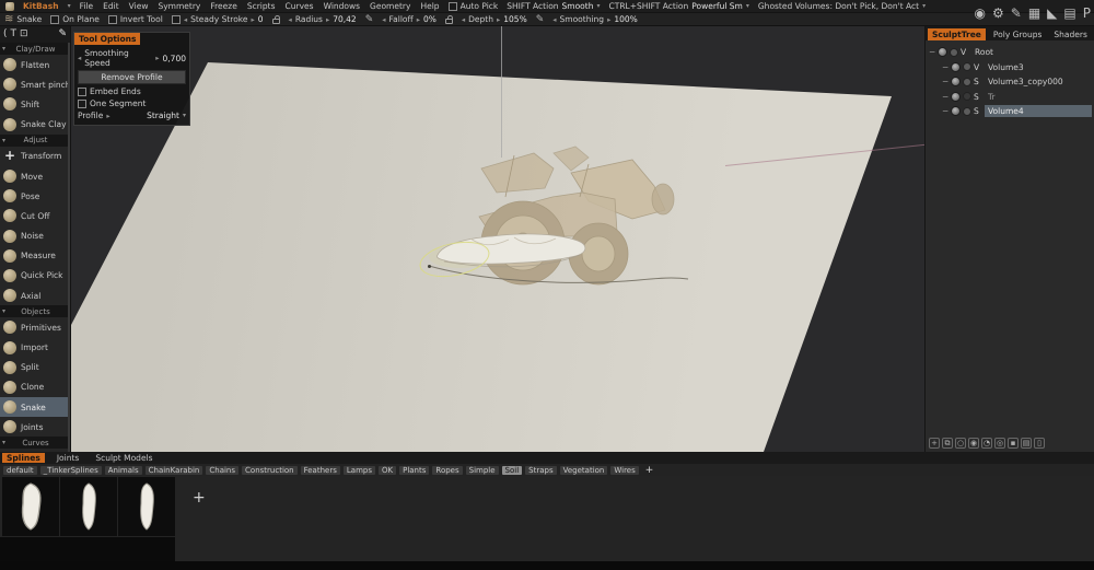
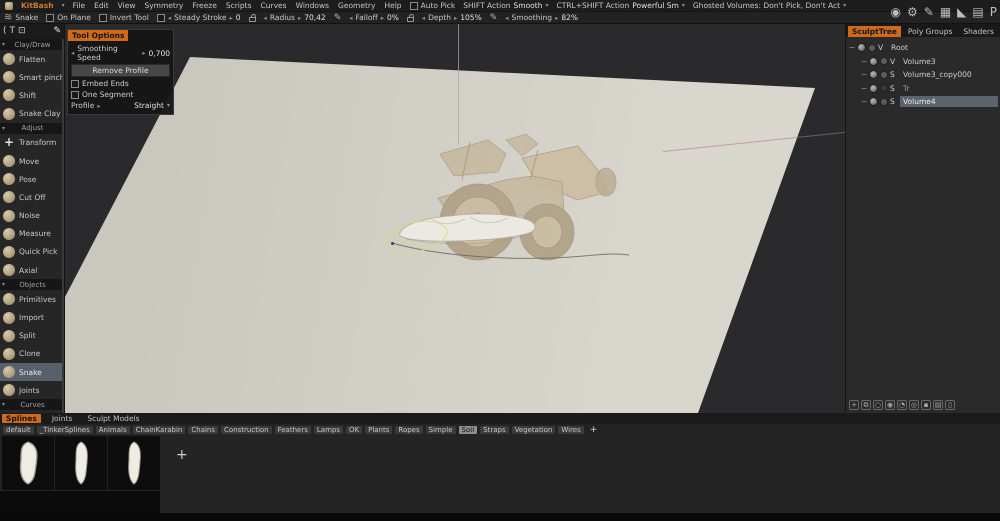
  KitBash
  File
  Edit
  View
  Symmetry
  Freeze
  Scripts
  Curves
  Windows
  Geometry
  Help
  Auto Pick
  SHIFT Action
  Smooth
  CTRL+SHIFT Action
  Powerful Sm
  Ghosted Volumes: Don't Pick, Don't Act
  ◉
  ⚙
  ✎
  ▦
  ◣
  ▤
  P
  ≋
  Snake
  On Plane
  Invert Tool
  ◂
  Steady Stroke
  ▸
  0
  ◂
  Radius
  ▸
  70,42
  ✎
  ◂
  Falloff
  ▸
  0%
  ◂
  Depth
  ▸
  105%
  ✎
  ◂
  Smoothing
  ▸
- 100%
+ 82%
  (
  T
  ⊡
  ✎
  Clay/Draw
  Flatten
  Smart pinc
  Shift
  Snake Clay
  Adjust
  Transform
  Move
  Pose
  Cut Off
  Noise
  Measure
  Quick Pick
  Axial
  Objects
  Primitives
  Import
  Split
  Clone
  Snake
  Joints
  Curves
  Tool Options
  ◂
  Smoothing Speed
  ▸
  0,700
  Remove Profile
  Embed Ends
  One Segment
  Profile
  ▸
  Straight
  SculptTree
  Poly Groups
  Shaders
  −
  V
  Root
  −
  V
  Volume3
  −
  S
  Volume3_copy000
  −
  S
  Tr
  −
  S
  Volume4
  +
  ⧉
  ○
  ◉
  ◔
  ◎
  ▪
  ▤
  ▯
  Splines
  Joints
  Sculpt Models
  default
  _TinkerSplines
  Animals
  ChainKarabin
  Chains
  Construction
  Feathers
  Lamps
  OK
  Plants
  Ropes
  Simple
  Soil
  Straps
  Vegetation
  Wires
  +
  +
